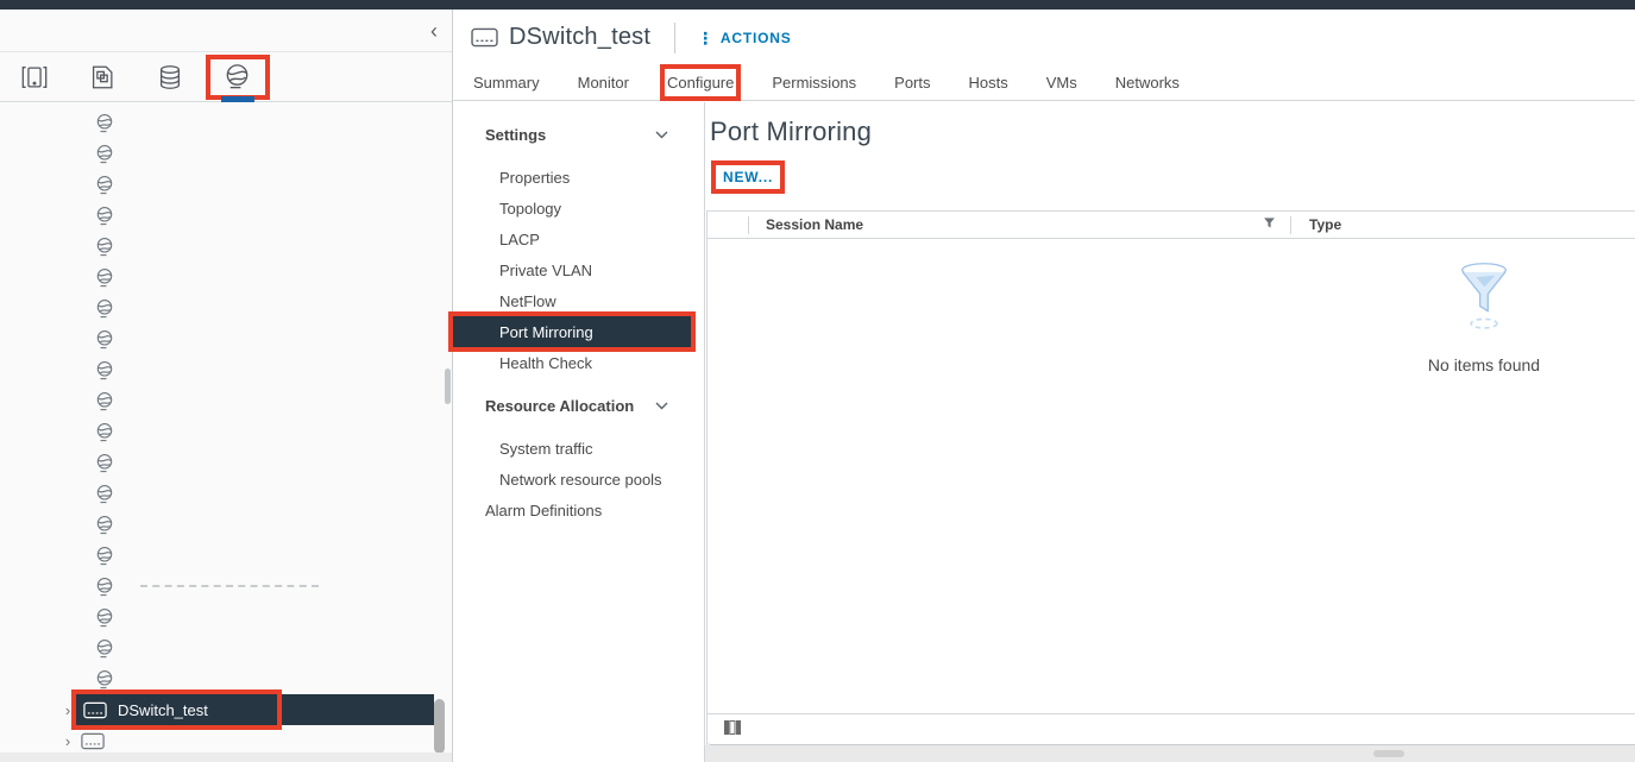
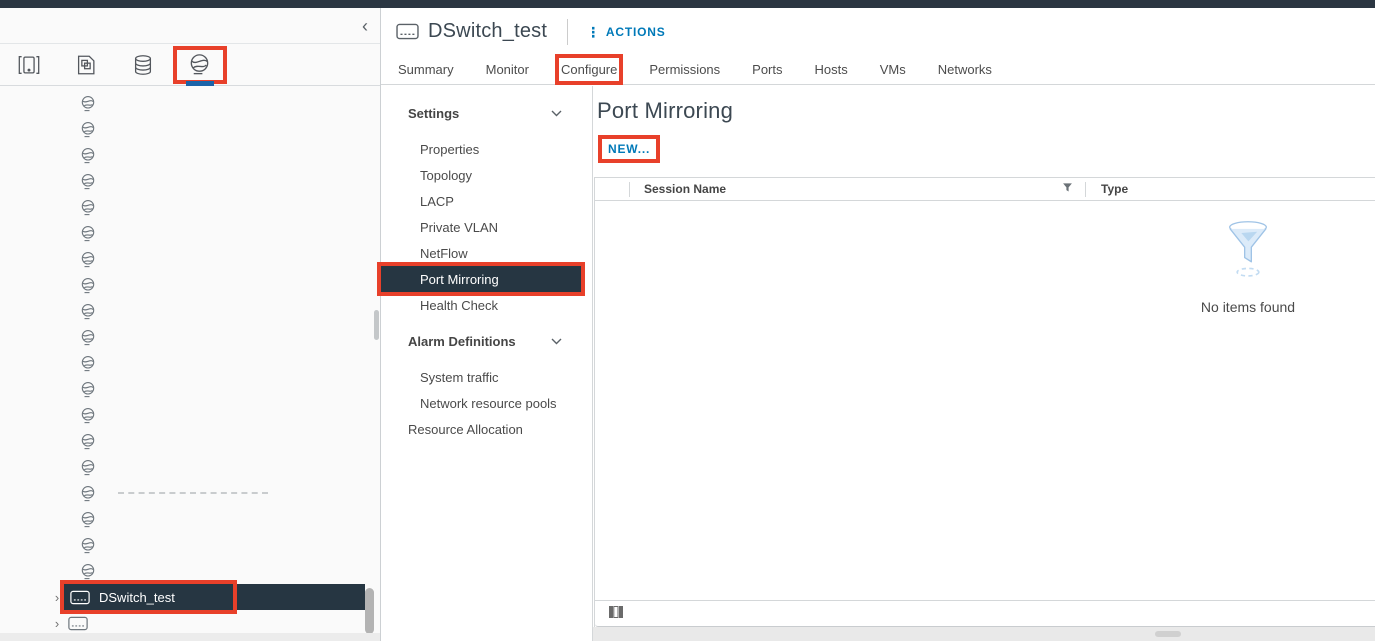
  ‹
  ›
  DSwitch_test
  ›
  DSwitch_test
  ⋮
  ACTIONS
  Summary
  Monitor
  Configure
  Permissions
  Ports
  Hosts
  VMs
  Networks
  Settings
  Properties
  Topology
  LACP
  Private VLAN
  NetFlow
  Port Mirroring
  Health Check
- Resource Allocation
+ Alarm Definitions
  System traffic
  Network resource pools
- Alarm Definitions
+ Resource Allocation
  Port Mirroring
  NEW...
  Session Name
  Type
  No items found
